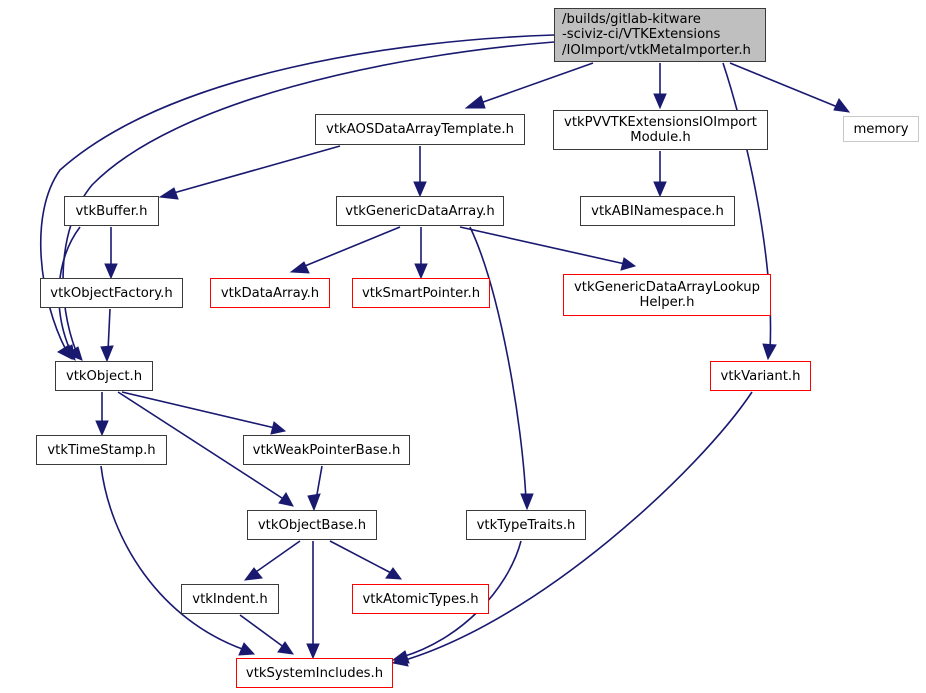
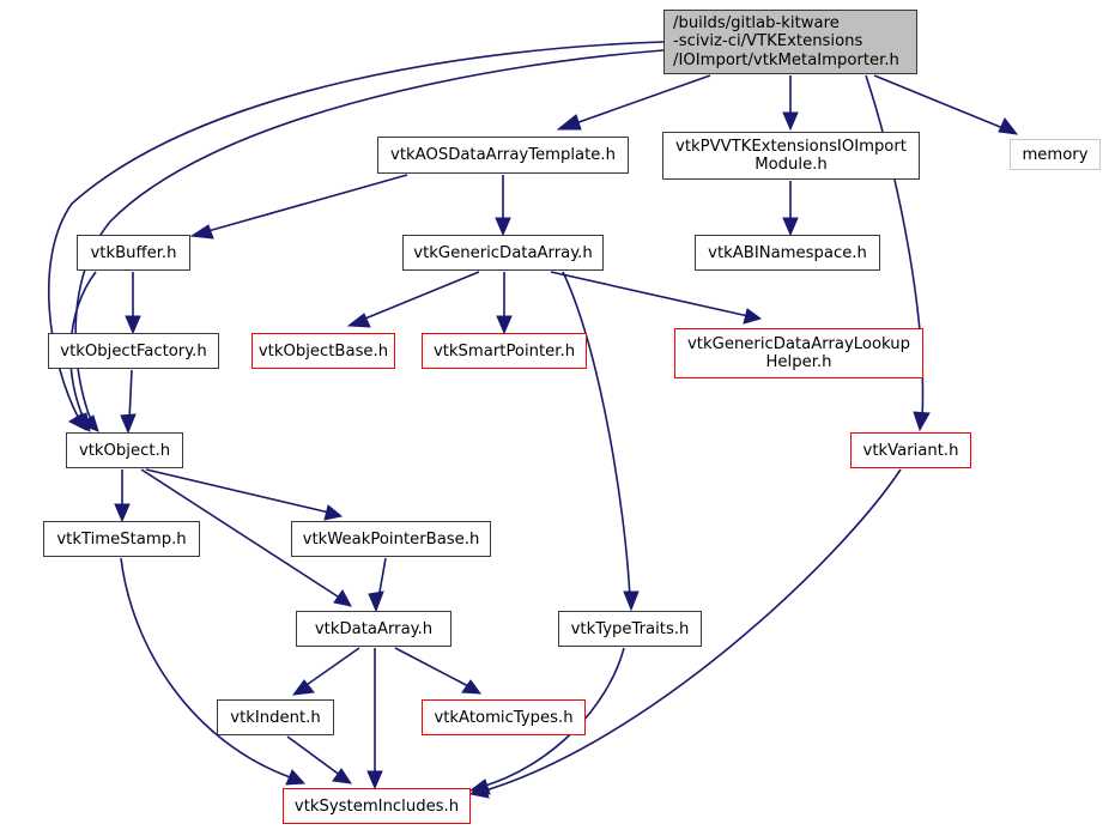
  /builds/gitlab-kitware
  -sciviz-ci/VTKExtensions
  /IOImport/vtkMetaImporter.h
  vtkAOSDataArrayTemplate.h
  vtkPVVTKExtensionsIOImport
  Module.h
  memory
  vtkBuffer.h
  vtkGenericDataArray.h
  vtkABINamespace.h
  vtkObjectFactory.h
- vtkDataArray.h
+ vtkObjectBase.h
  vtkSmartPointer.h
  vtkGenericDataArrayLookup
  Helper.h
  vtkVariant.h
  vtkObject.h
  vtkTimeStamp.h
  vtkWeakPointerBase.h
- vtkObjectBase.h
+ vtkDataArray.h
  vtkTypeTraits.h
  vtkIndent.h
  vtkAtomicTypes.h
  vtkSystemIncludes.h
